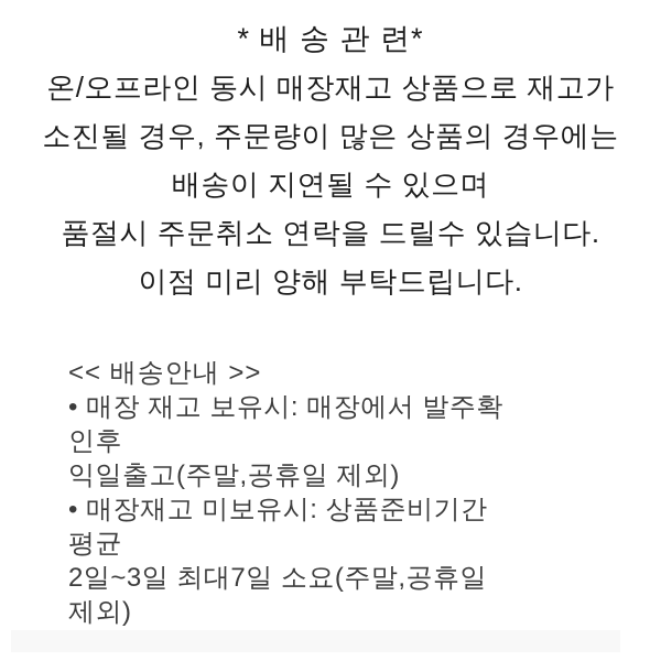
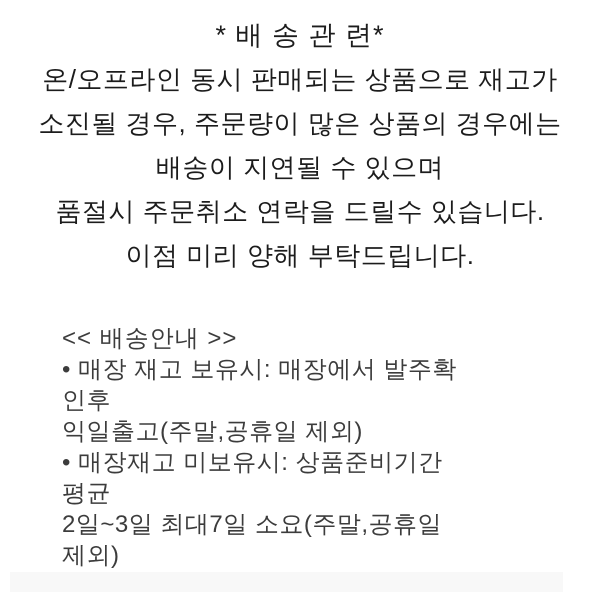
  * 배 송 관 련*
- 온/오프라인 동시 매장재고 상품으로 재고가
+ 온/오프라인 동시 판매되는 상품으로 재고가
  소진될 경우, 주문량이 많은 상품의 경우에는
  배송이 지연될 수 있으며
  품절시 주문취소 연락을 드릴수 있습니다.
  이점 미리 양해 부탁드립니다.
  << 배송안내 >>
  • 매장 재고 보유시: 매장에서 발주확
  인후
  익일출고(주말,공휴일 제외)
  • 매장재고 미보유시: 상품준비기간
  평균
  2일~3일 최대7일 소요(주말,공휴일
  제외)
